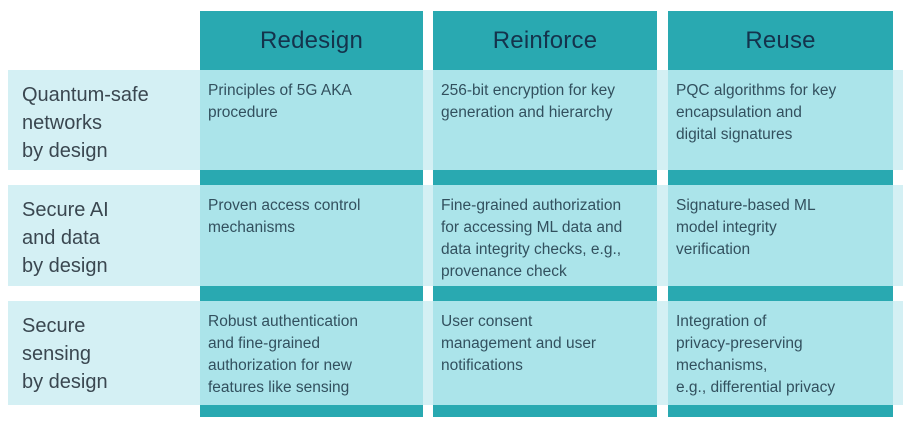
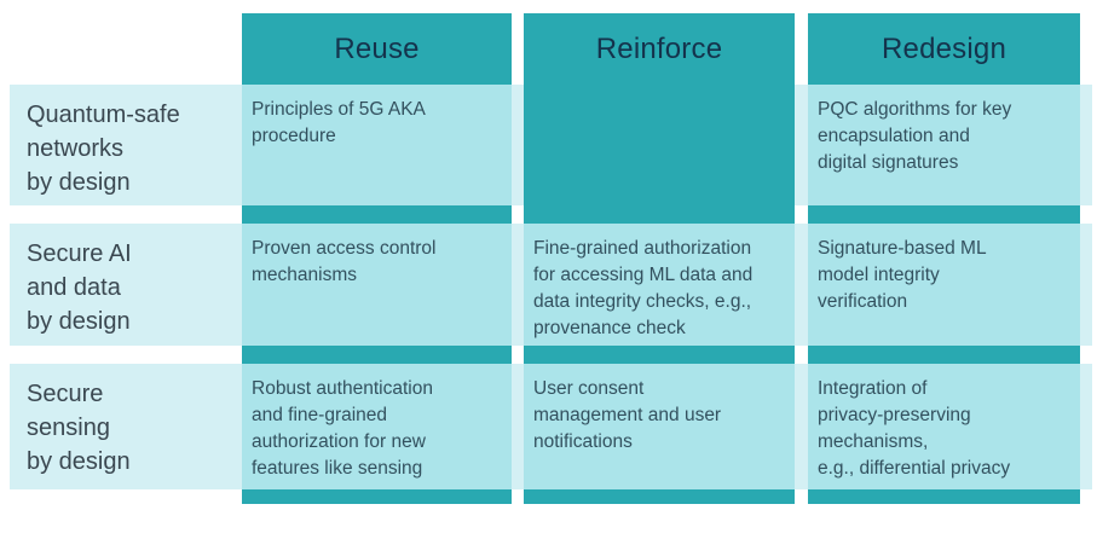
- Redesign
+ Reuse
  Reinforce
- Reuse
+ Redesign
  Quantum-safe
  networks
  by design
  Secure AI
  and data
  by design
  Secure
  sensing
  by design
  Principles of 5G AKA
  procedure
- 256-bit encryption for key
- generation and hierarchy
  PQC algorithms for key
  encapsulation and
  digital signatures
  Proven access control
  mechanisms
  Fine-grained authorization
  for accessing ML data and
  data integrity checks, e.g.,
  provenance check
  Signature-based ML
  model integrity
  verification
  Robust authentication
  and fine-grained
  authorization for new
  features like sensing
  User consent
  management and user
  notifications
  Integration of
  privacy-preserving
  mechanisms,
  e.g., differential privacy
